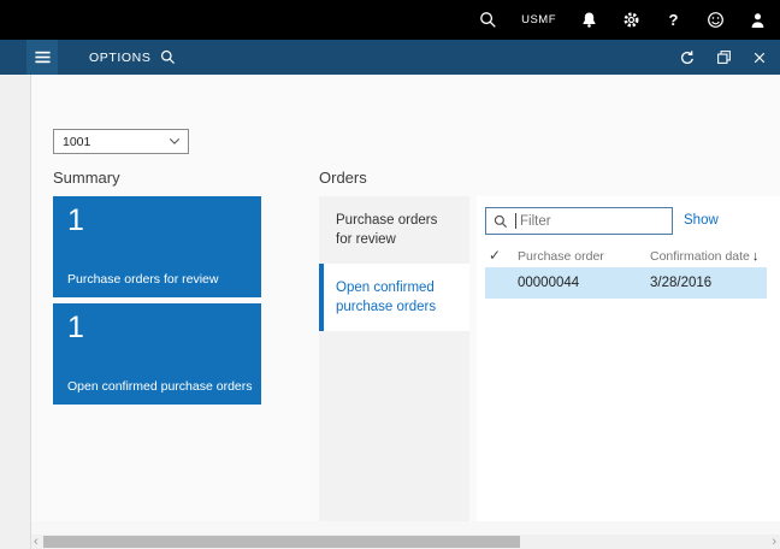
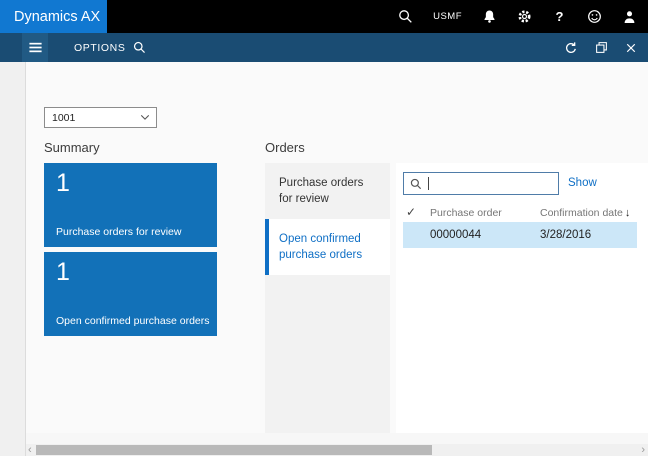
+ Dynamics AX
  USMF
  ?
  OPTIONS
  1001
  Summary
  1
  Purchase orders for review
  1
  Open confirmed purchase orders
  Orders
  Purchase orders for review
  Open confirmed purchase orders
- Filter
  Show
  ✓
  Purchase order
  Confirmation date ↓
  00000044
  3/28/2016
  ‹
  ›
